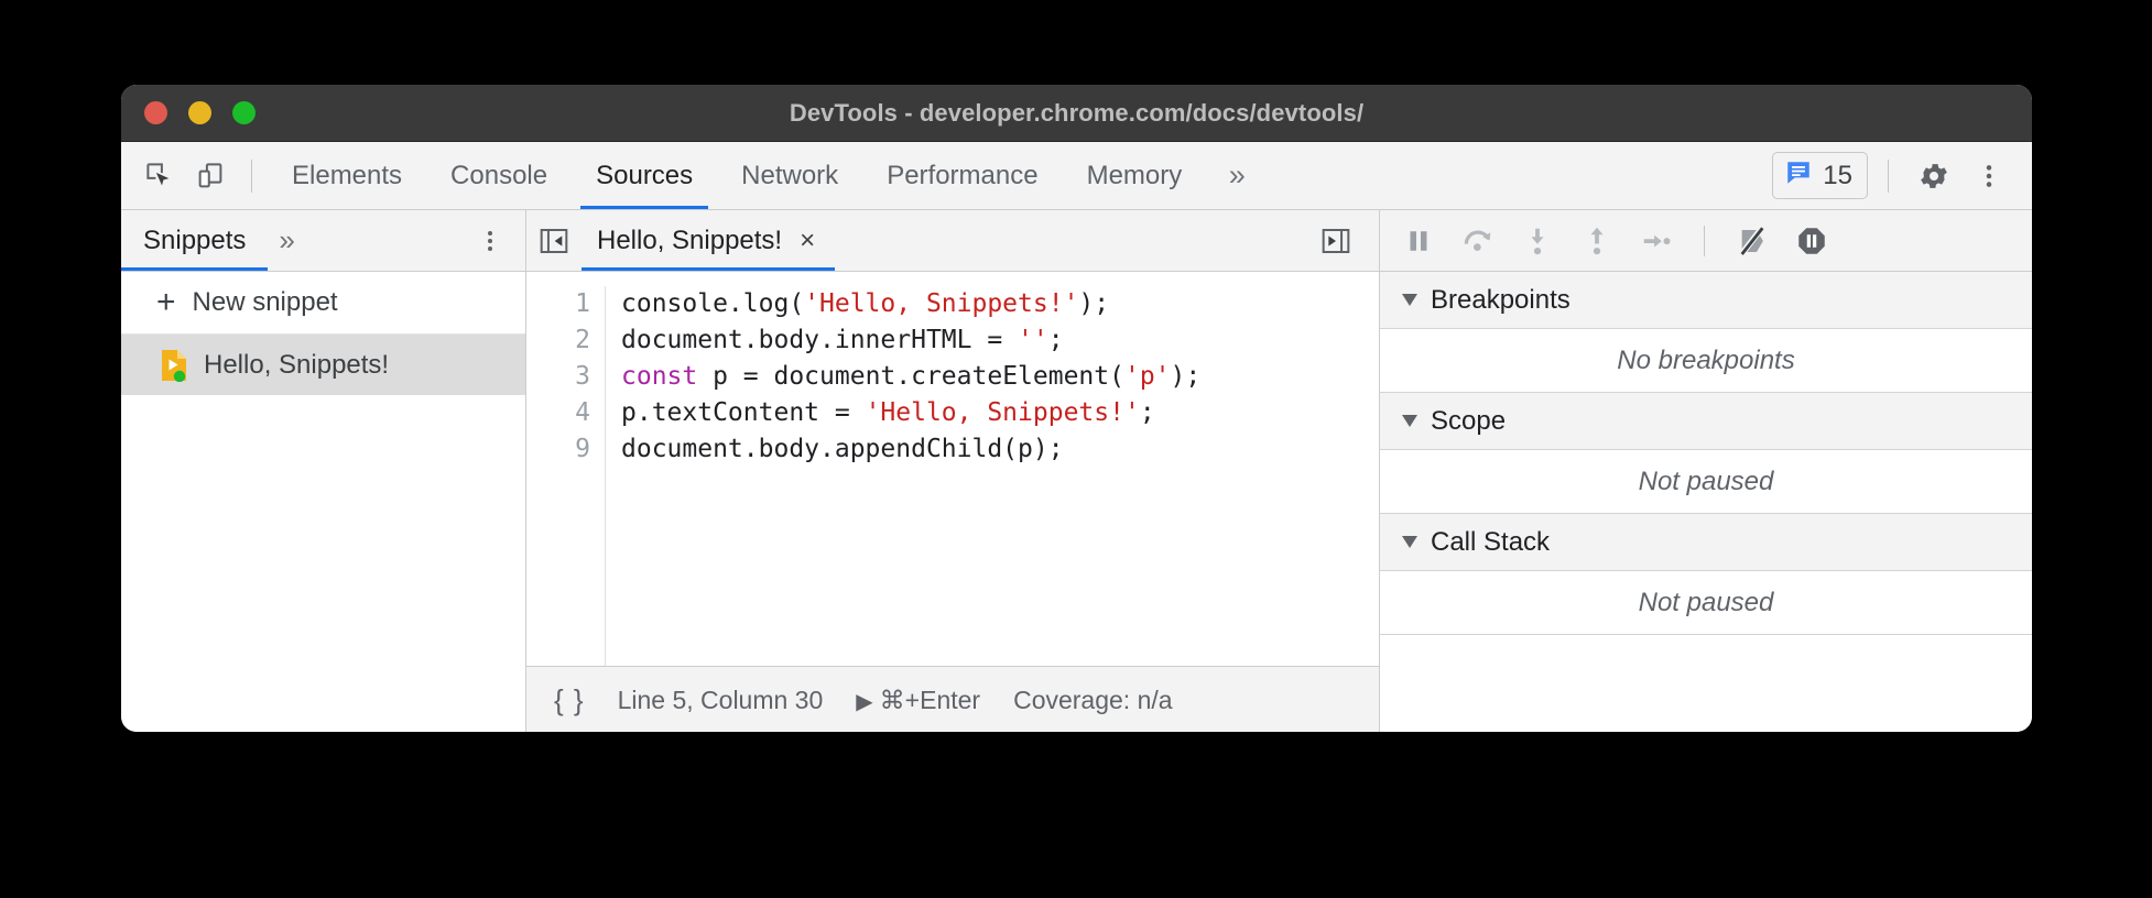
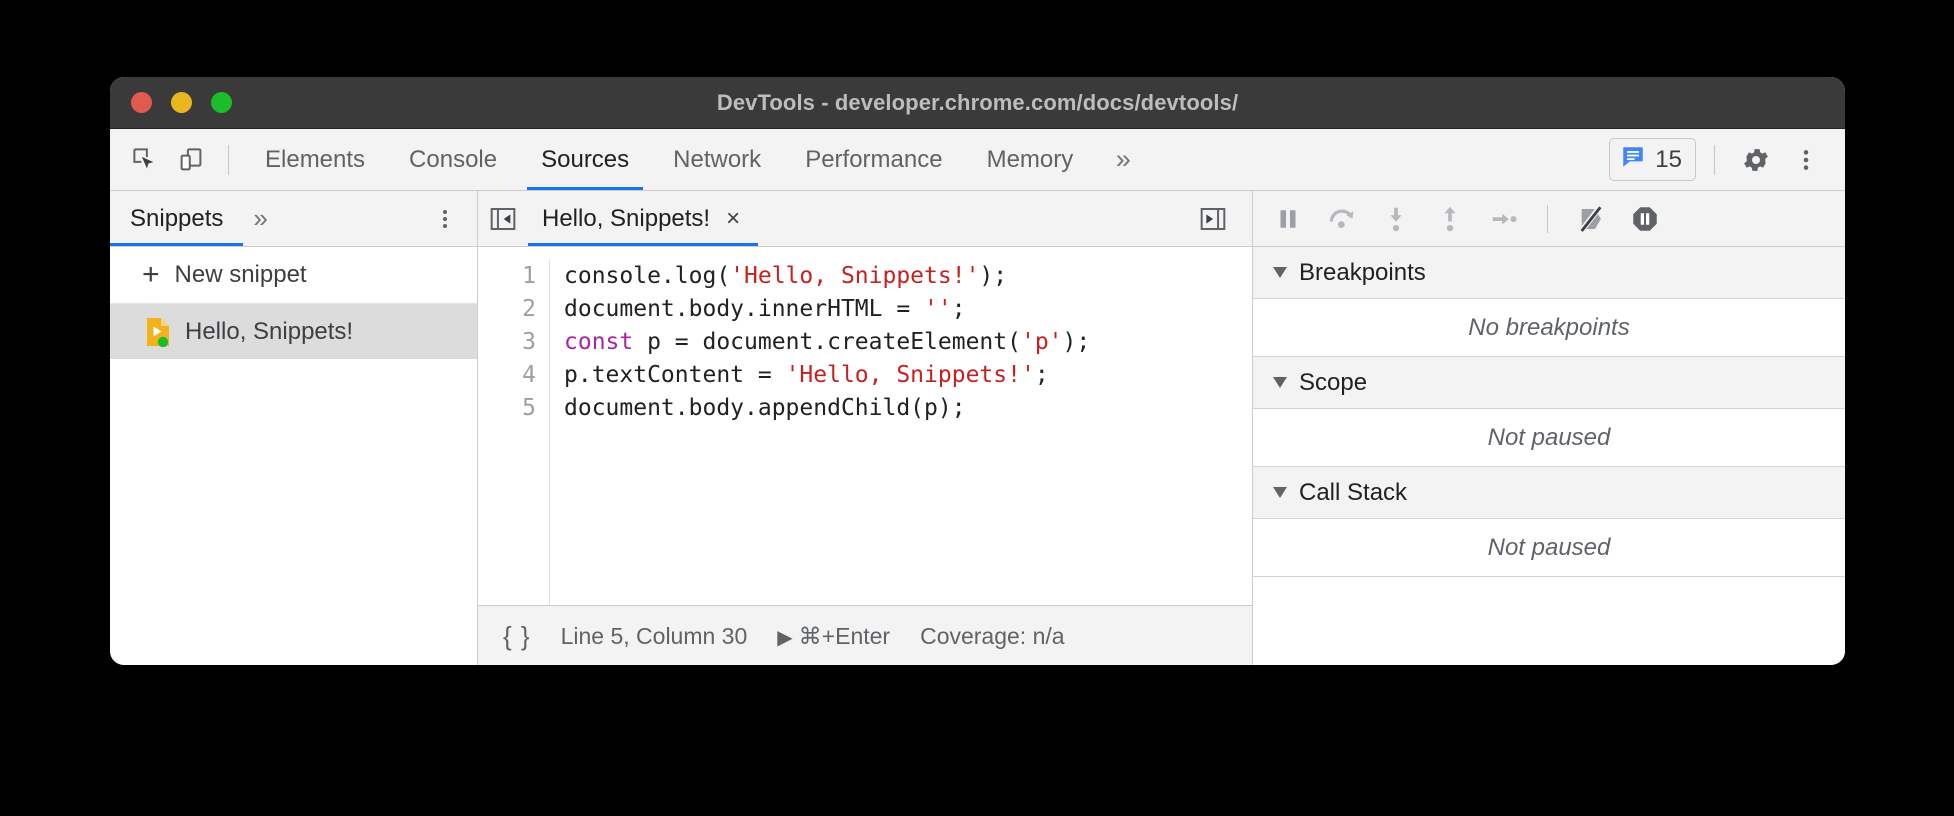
  DevTools - developer.chrome.com/docs/devtools/
  Elements
  Console
  Sources
  Network
  Performance
  Memory
  »
  15
  Snippets
  »
  +
  New snippet
  Hello, Snippets!
  Hello, Snippets!
  ×
  1
  2
  3
  4
- 9
+ 5
  console.log('Hello, Snippets!');
  document.body.innerHTML = '';
  const p = document.createElement('p');
  p.textContent = 'Hello, Snippets!';
  document.body.appendChild(p);
  { }
  Line 5, Column 30
  ▶ ⌘+Enter
  Coverage: n/a
  Breakpoints
  No breakpoints
  Scope
  Not paused
  Call Stack
  Not paused
